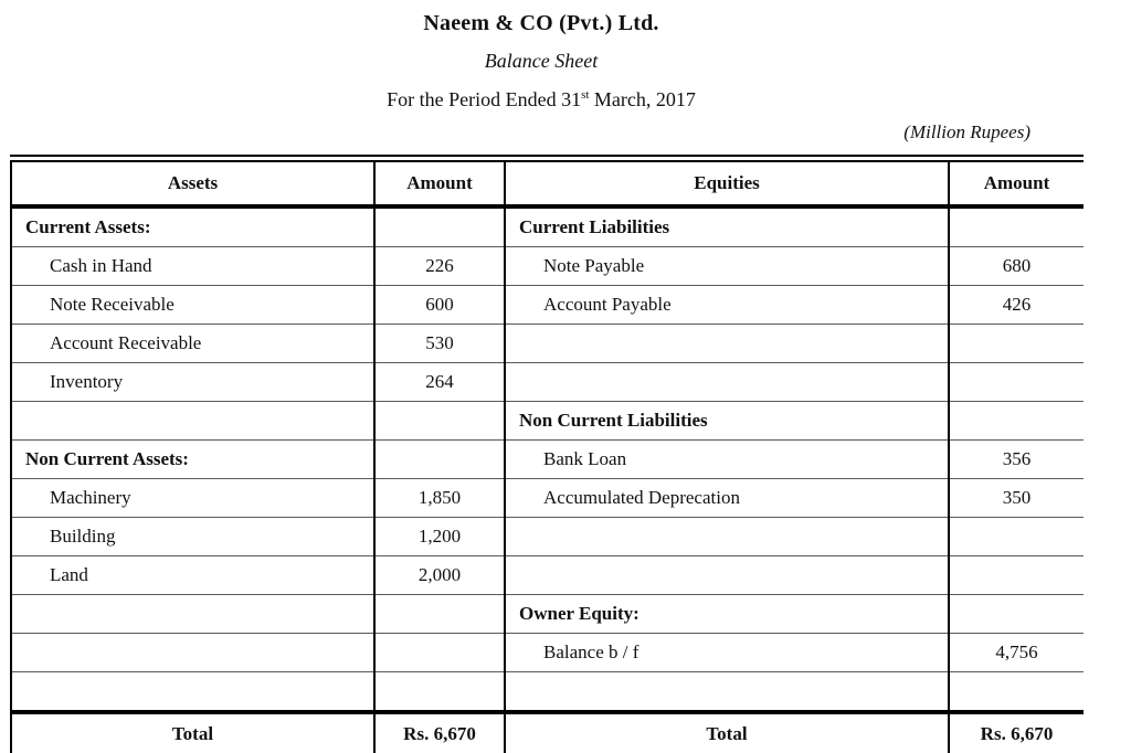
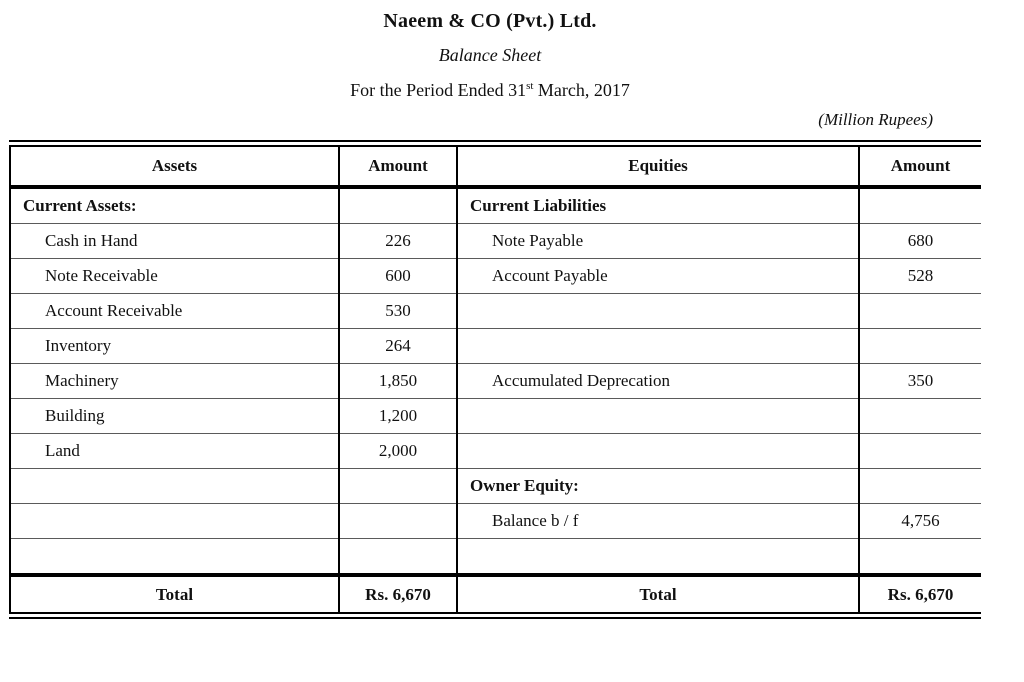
  Naeem & CO (Pvt.) Ltd.
  Balance Sheet
  For the Period Ended 31st March, 2017
  (Million Rupees)
  Assets	Amount	Equities	Amount
  Current Assets:		Current Liabilities
  Cash in Hand	226	Note Payable	680
- Note Receivable	600	Account Payable	426
+ Note Receivable	600	Account Payable	528
  Account Receivable	530
  Inventory	264
- 		Non Current Liabilities
- Non Current Assets:		Bank Loan	356
  Machinery	1,850	Accumulated Deprecation	350
  Building	1,200
  Land	2,000
  		Owner Equity:
  		Balance b / f	4,756
  Total	Rs. 6,670	Total	Rs. 6,670
